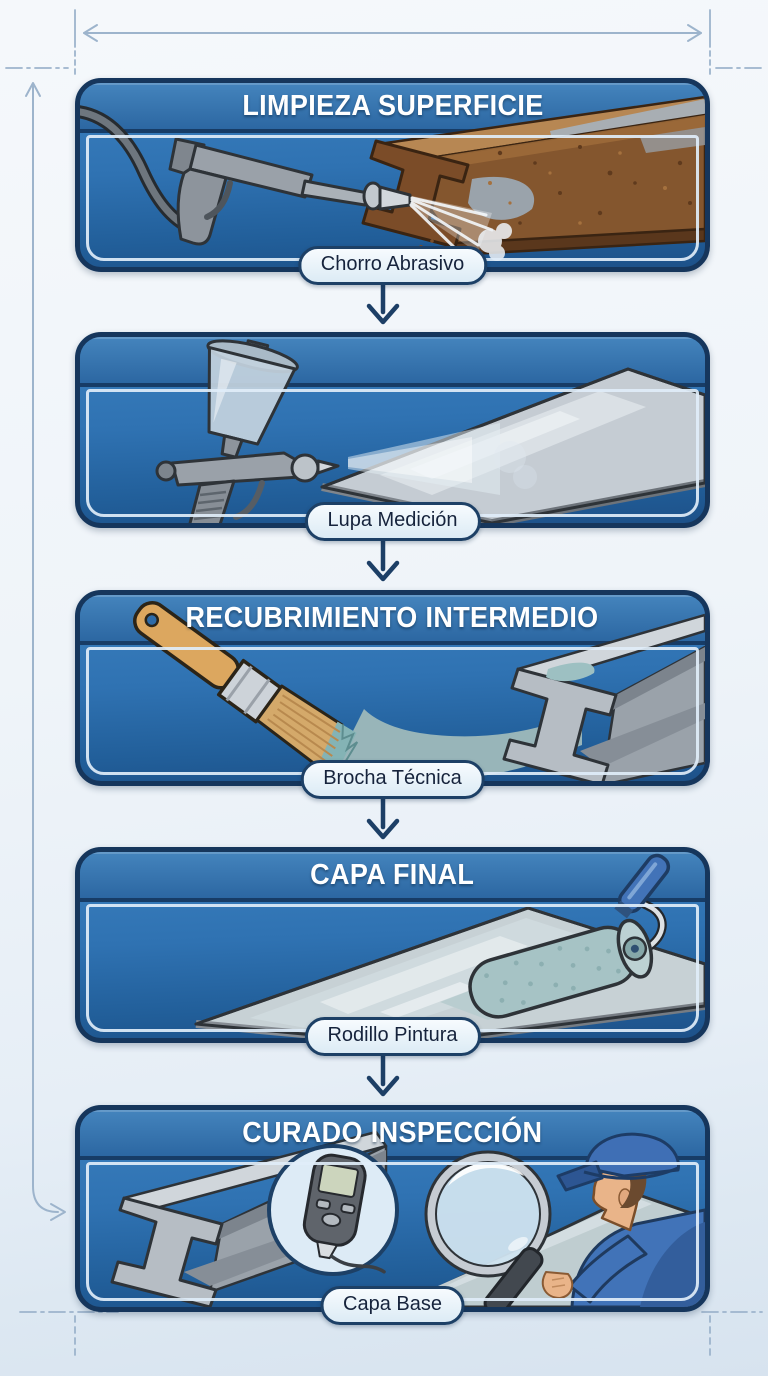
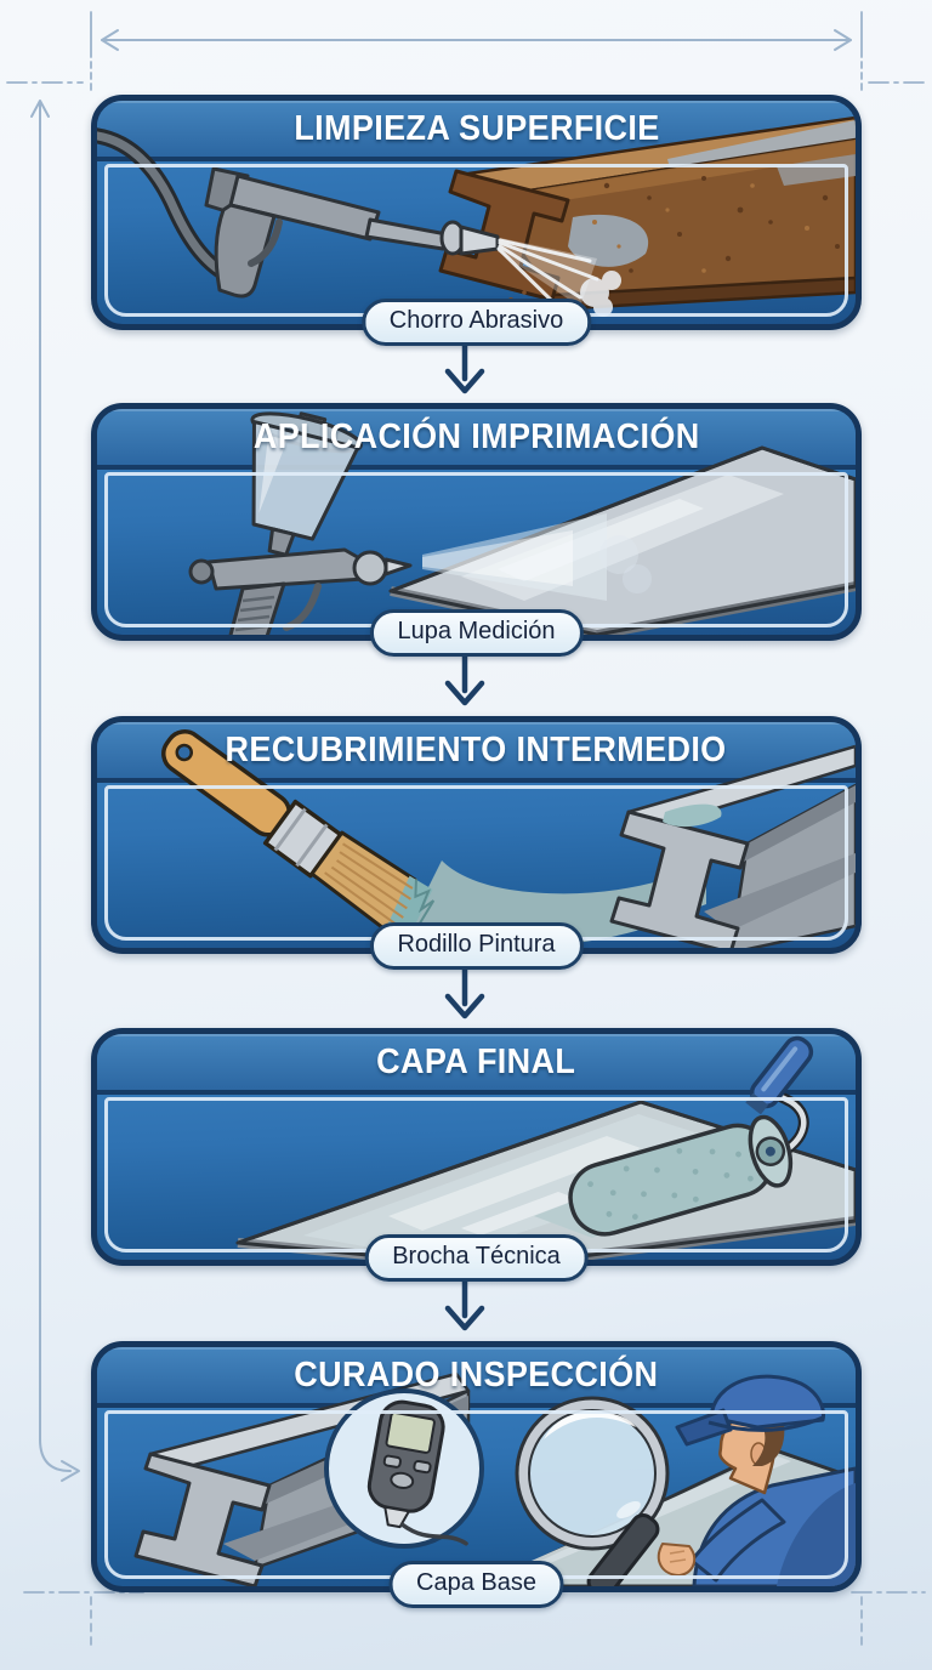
  LIMPIEZA SUPERFICIE
  Chorro Abrasivo
+ APLICACIÓN IMPRIMACIÓN
  Lupa Medición
  RECUBRIMIENTO INTERMEDIO
- Brocha Técnica
+ Rodillo Pintura
  CAPA FINAL
- Rodillo Pintura
+ Brocha Técnica
  CURADO INSPECCIÓN
  Capa Base
